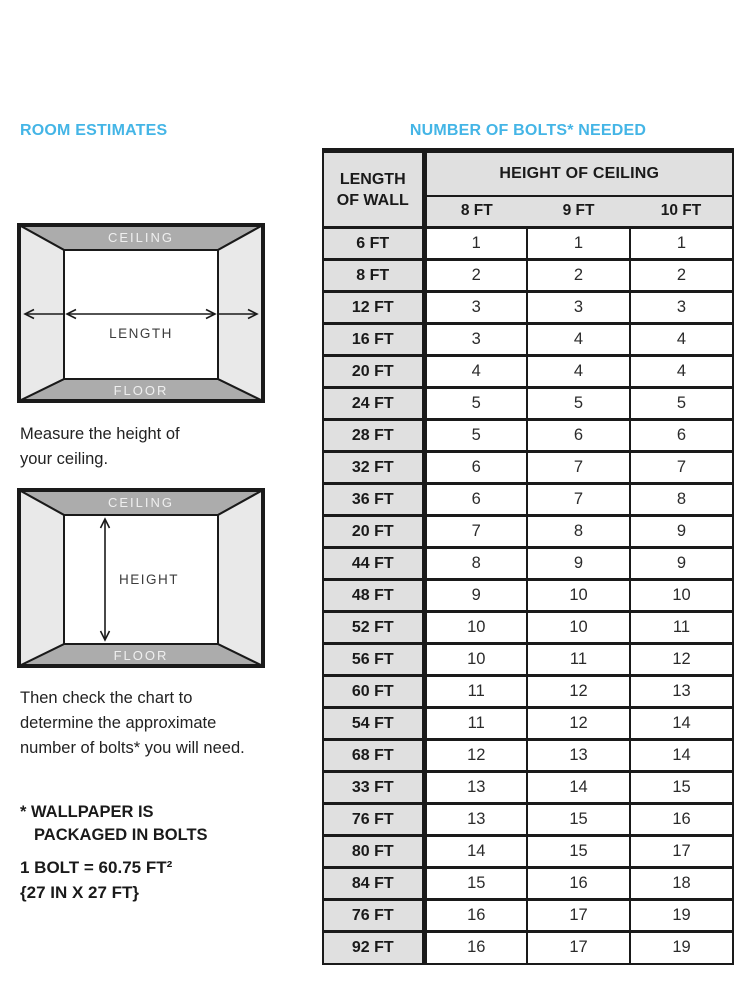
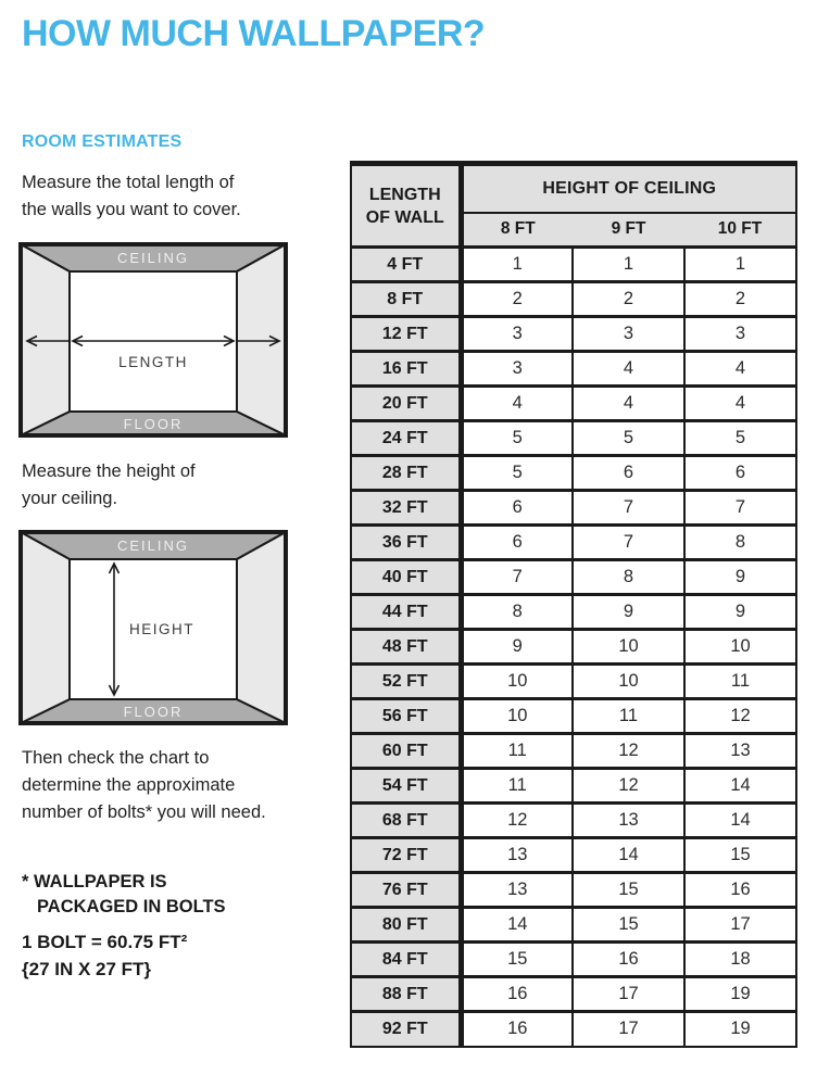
+ HOW MUCH WALLPAPER?
  ROOM ESTIMATES
+ Measure the total length of
+ the walls you want to cover.
  CEILING
  FLOOR
  LENGTH
  Measure the height of
  your ceiling.
  CEILING
  FLOOR
  HEIGHT
  Then check the chart to
  determine the approximate
  number of bolts* you will need.
  * WALLPAPER IS
  PACKAGED IN BOLTS
  1 BOLT = 60.75 FT²
  {27 IN X 27 FT}
- NUMBER OF BOLTS* NEEDED
  LENGTH OF WALL	HEIGHT OF CEILING
  8 FT	9 FT	10 FT
- 6 FT	1	1	1
+ 4 FT	1	1	1
  8 FT	2	2	2
  12 FT	3	3	3
  16 FT	3	4	4
  20 FT	4	4	4
  24 FT	5	5	5
  28 FT	5	6	6
  32 FT	6	7	7
  36 FT	6	7	8
- 20 FT	7	8	9
+ 40 FT	7	8	9
  44 FT	8	9	9
  48 FT	9	10	10
  52 FT	10	10	11
  56 FT	10	11	12
  60 FT	11	12	13
  54 FT	11	12	14
  68 FT	12	13	14
- 33 FT	13	14	15
+ 72 FT	13	14	15
  76 FT	13	15	16
  80 FT	14	15	17
  84 FT	15	16	18
- 76 FT	16	17	19
+ 88 FT	16	17	19
  92 FT	16	17	19
